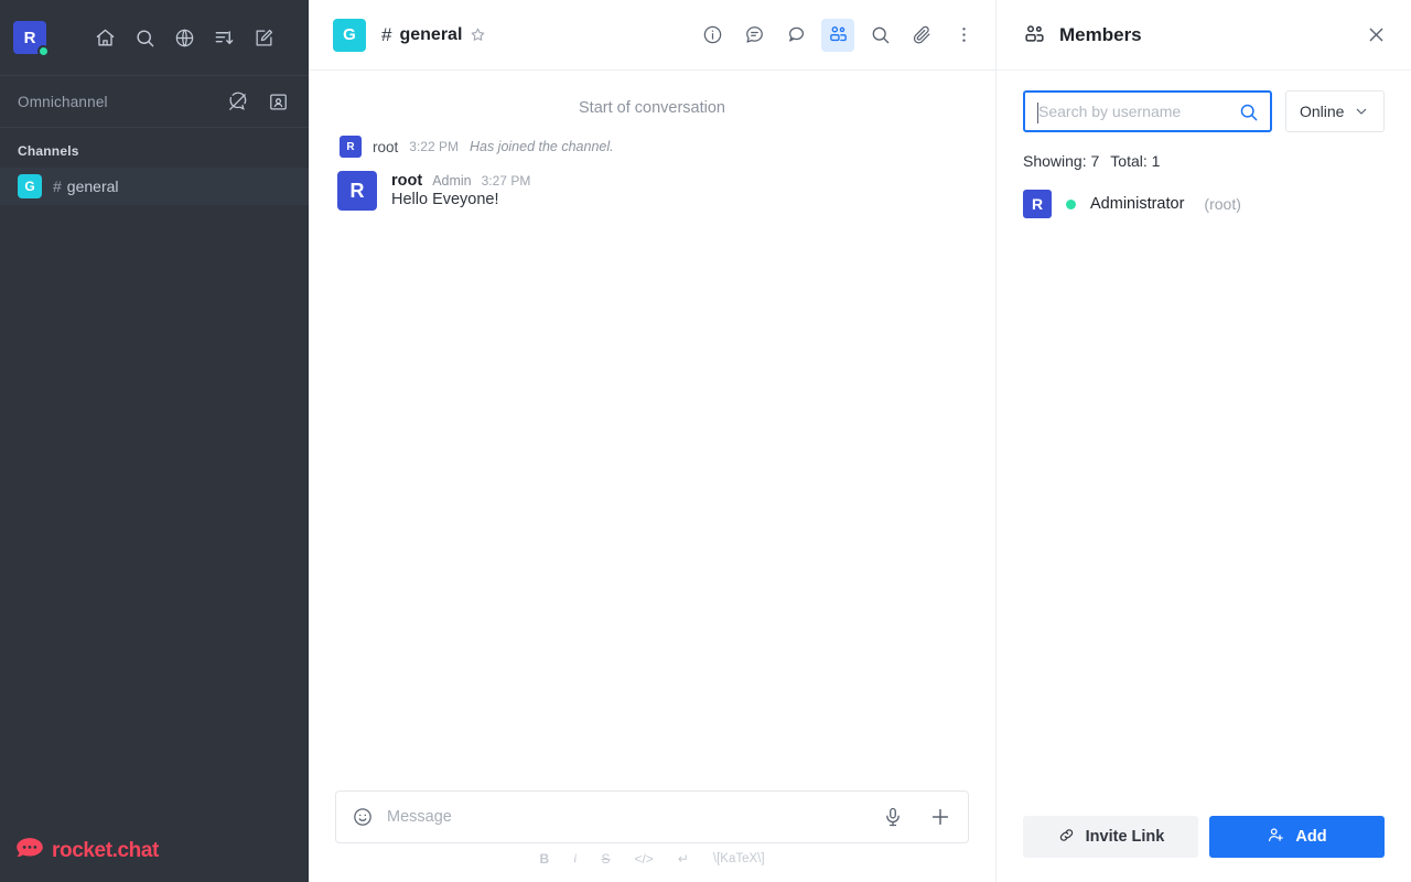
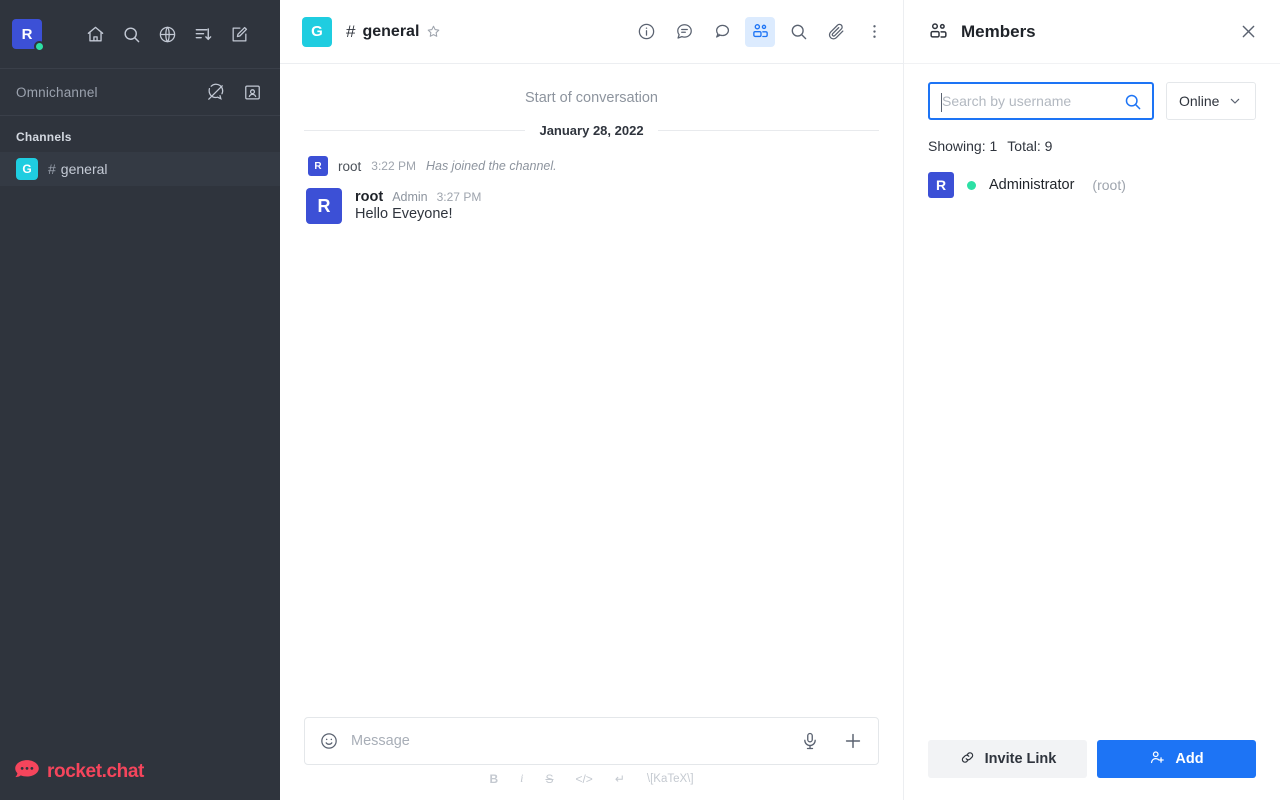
  R
  Omnichannel
  Channels
  G
  #
  general
  rocket.chat
  G
  #
  general
  Start of conversation
+ January 28, 2022
  R
  root
  3:22 PM
  Has joined the channel.
  R
  root
  Admin
  3:27 PM
  Hello Eveyone!
  Message
  B
  i
  S
  </>
  ↵
  \[KaTeX\]
  Members
  Search by username
  Online
- Showing: 7
+ Showing: 1
- Total: 1
+ Total: 9
  R
  Administrator
  (root)
  Invite Link
  Add
